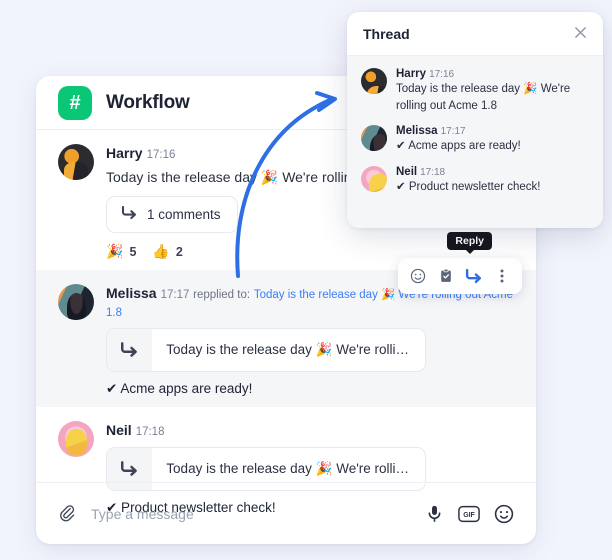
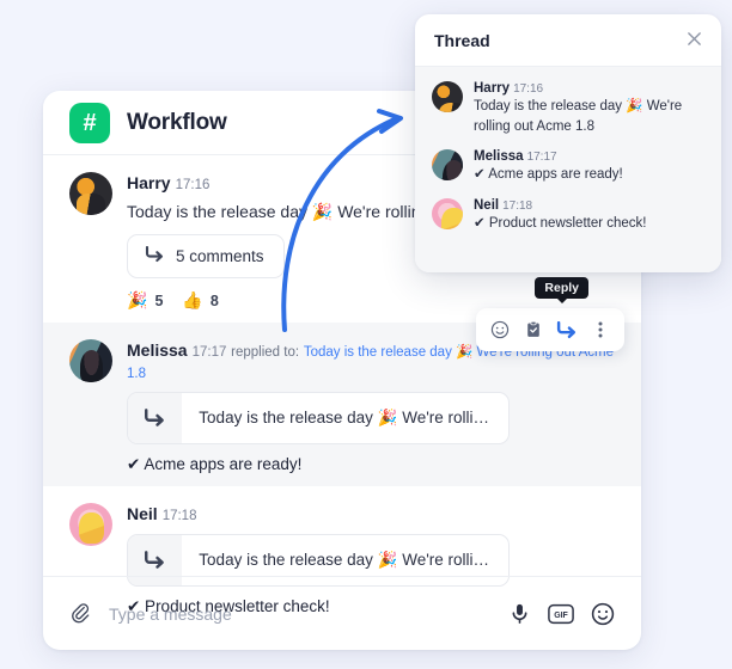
  #
  Workflow
  Harry 17:16
- 1 comments
+ 5 comments
  🎉
  5
  👍
- 2
+ 8
  Melissa 17:17 repplied to: Today is the release day 🎉 We're rolling out Acme 1.8
  Today is the release day 🎉 We're rolling ...
  ✔ Acme apps are ready!
  Reply
  Neil 17:18
  Today is the release day 🎉 We're rolling ...
  ✔ Product newsletter check!
  Type a message
  Thread
  Harry 17:16
  Today is the release day 🎉 We're rolling out Acme 1.8
  Melissa 17:17
  ✔ Acme apps are ready!
  Neil 17:18
  ✔ Product newsletter check!
